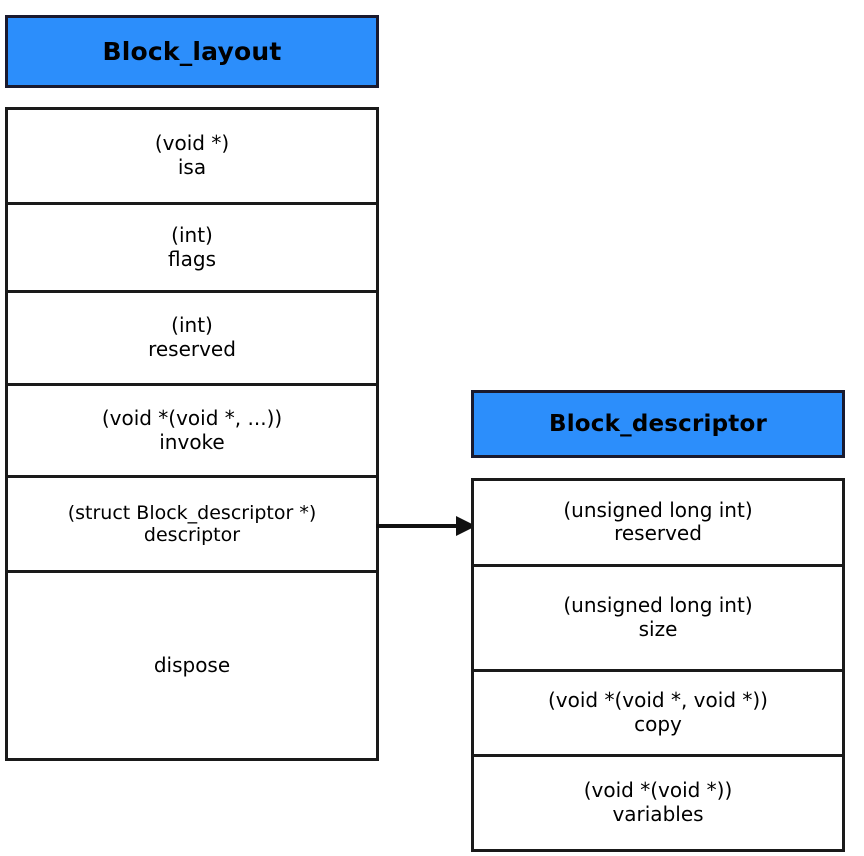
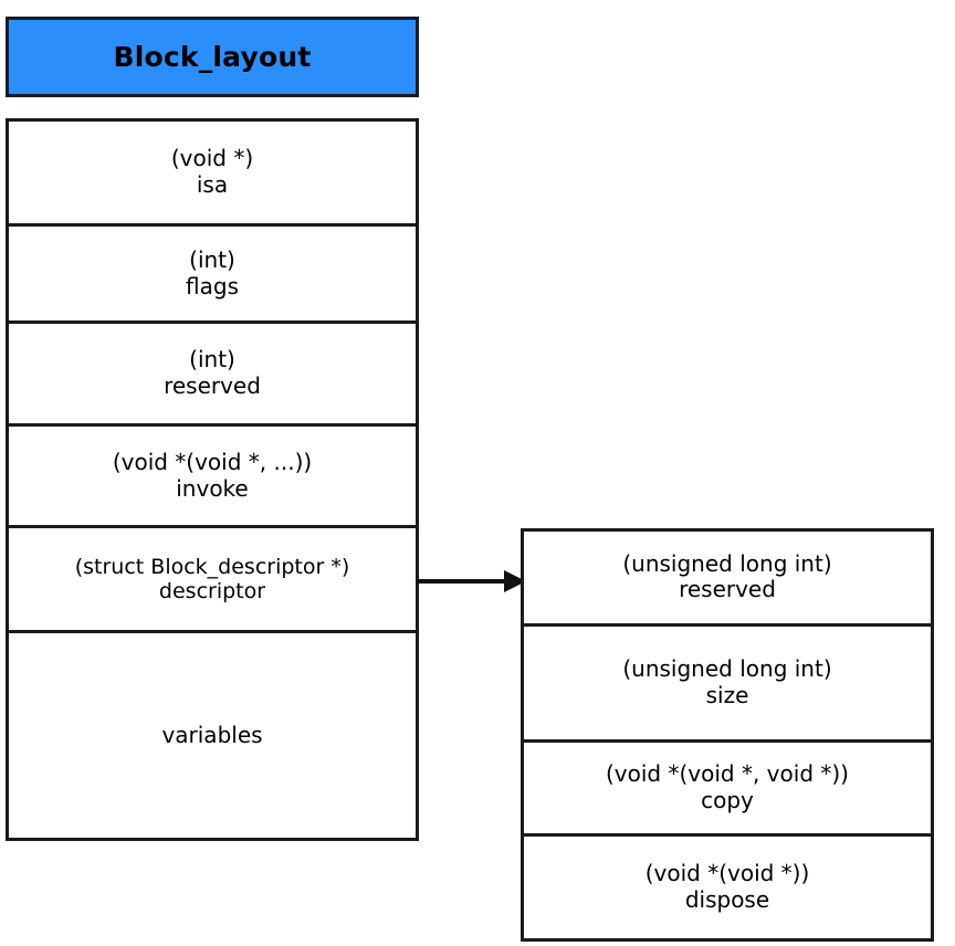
  Block_layout
  (void *)
  isa
  (int)
  flags
  (int)
  reserved
  (void *(void *, ...))
  invoke
  (struct Block_descriptor *)
  descriptor
- dispose
+ variables
- Block_descriptor
  (unsigned long int)
  reserved
  (unsigned long int)
  size
  (void *(void *, void *))
  copy
  (void *(void *))
- variables
+ dispose
